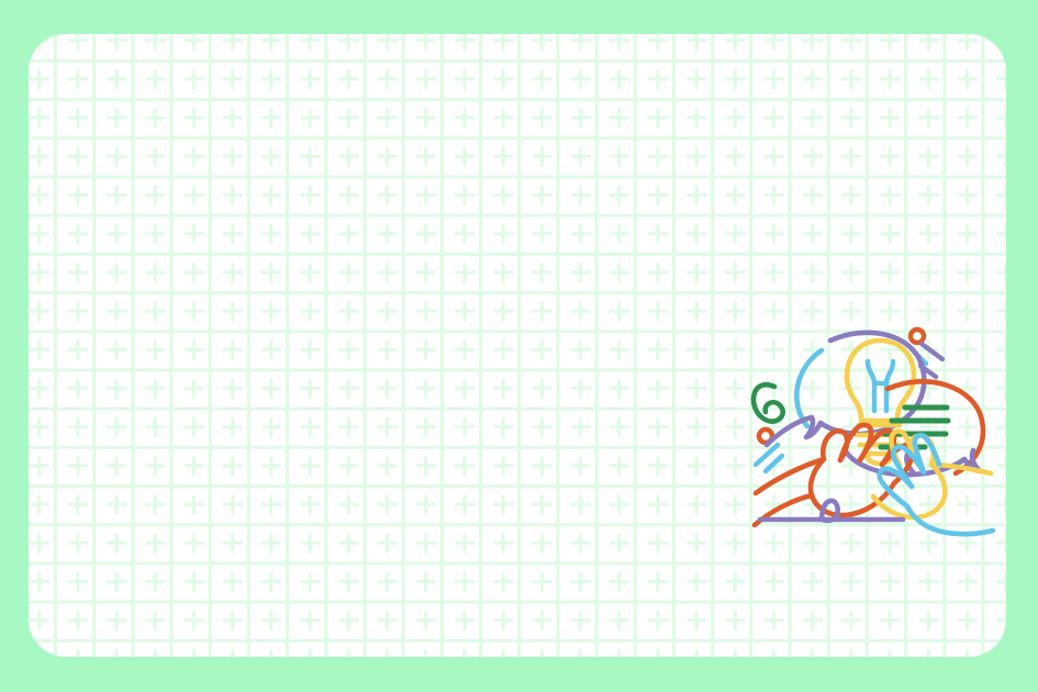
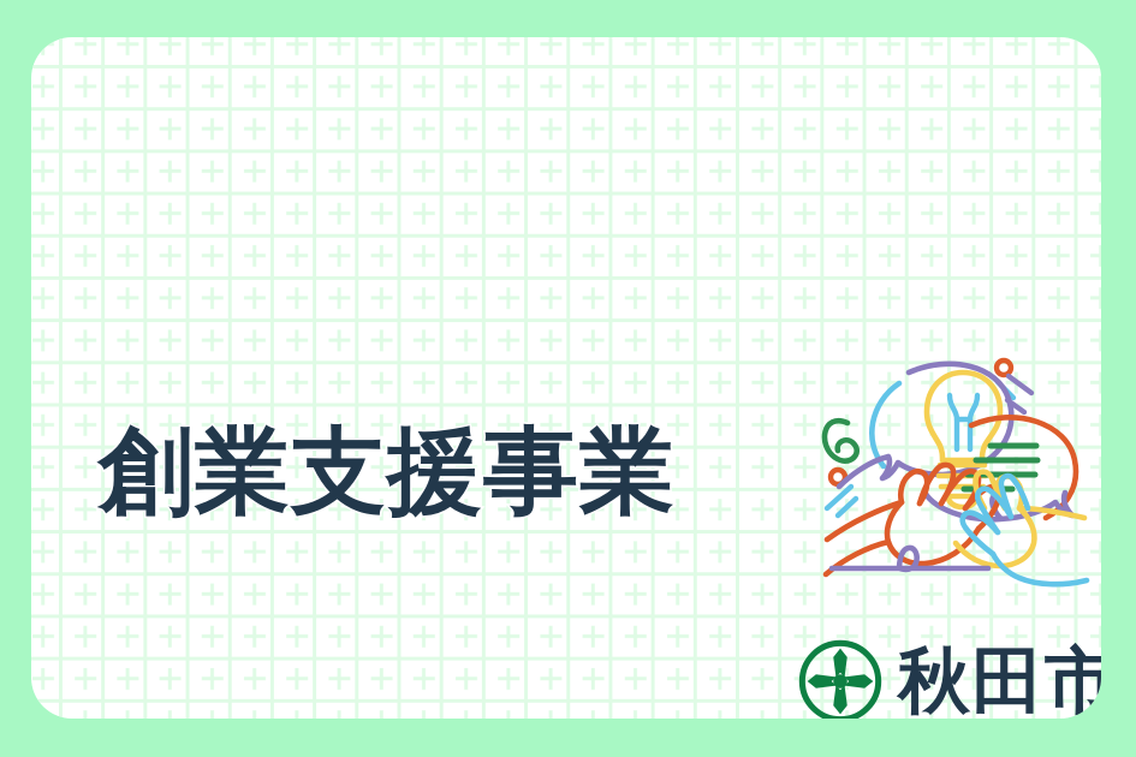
+ 創業支援事業
+ 秋田市
